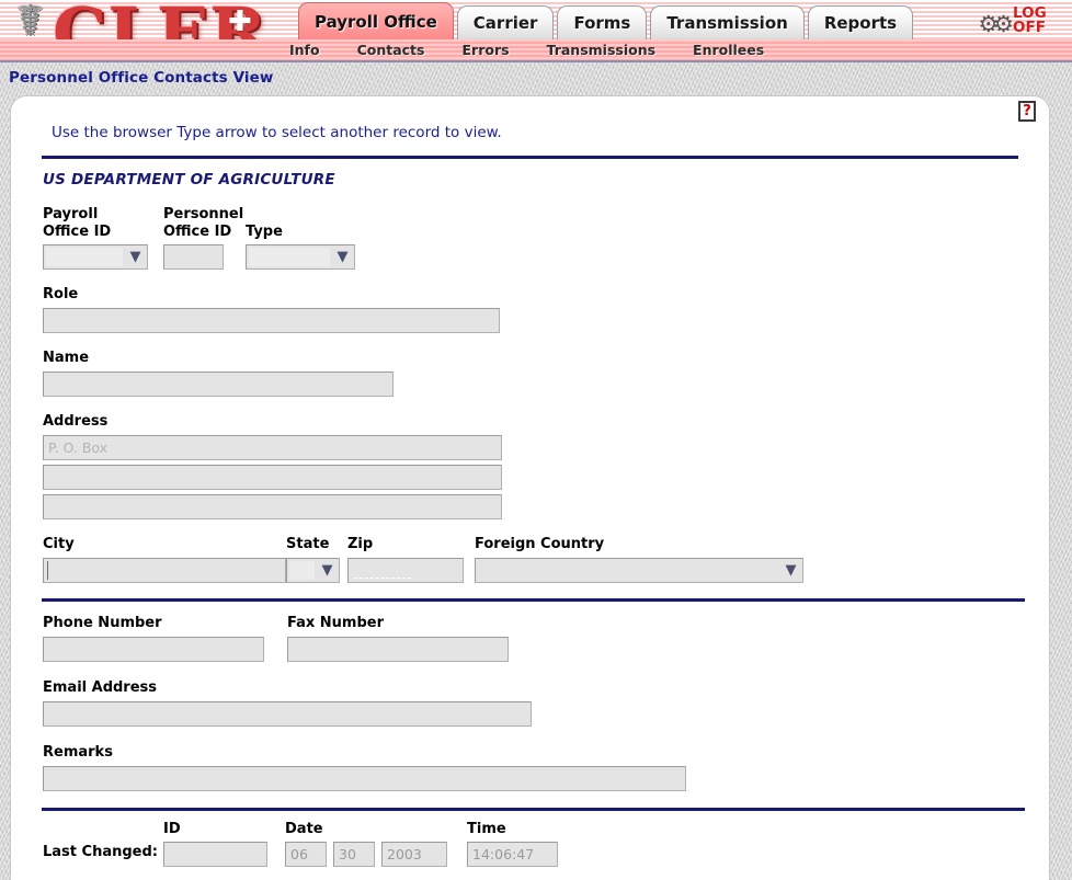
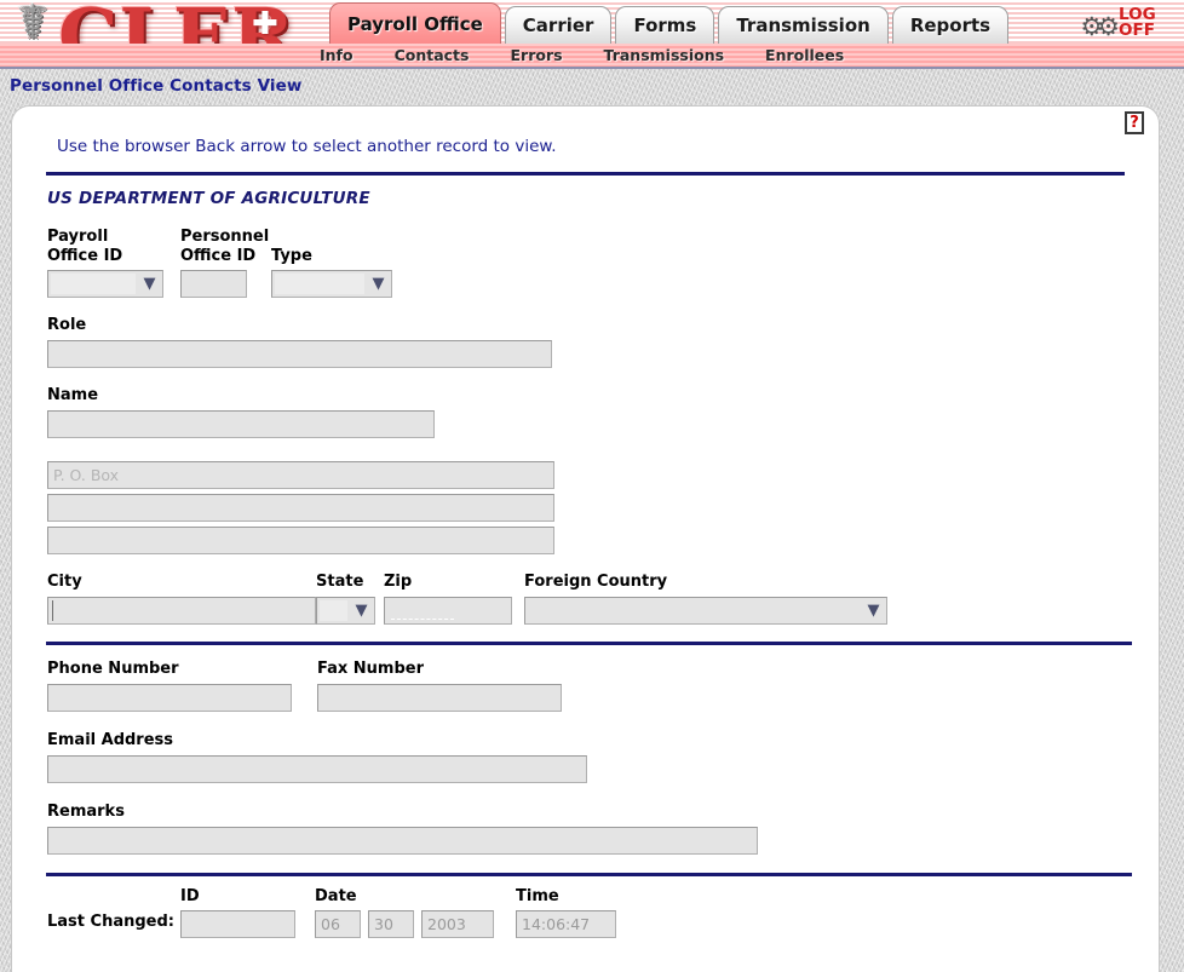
  ☤
  CLER
  ✚
  Payroll Office
  Carrier
  Forms
  Transmission
  Reports
  ⚙⚙
  LOG
  OFF
  Info
  Contacts
  Errors
  Transmissions
  Enrollees
  Personnel Office Contacts View
  ?
- Use the browser Type arrow to select another record to view.
+ Use the browser Back arrow to select another record to view.
  US DEPARTMENT OF AGRICULTURE
  Payroll
  Office ID
  ▼
  Personnel
  Office ID
  Type
  ▼
  Role
  Name
- Address
  P. O. Box
  City
  State
  ▼
  Zip
  Foreign Country
  ▼
  Phone Number
  Fax Number
  Email Address
  Remarks
  Last Changed:
  ID
  Date
  06
  30
  2003
  Time
  14:06:47
